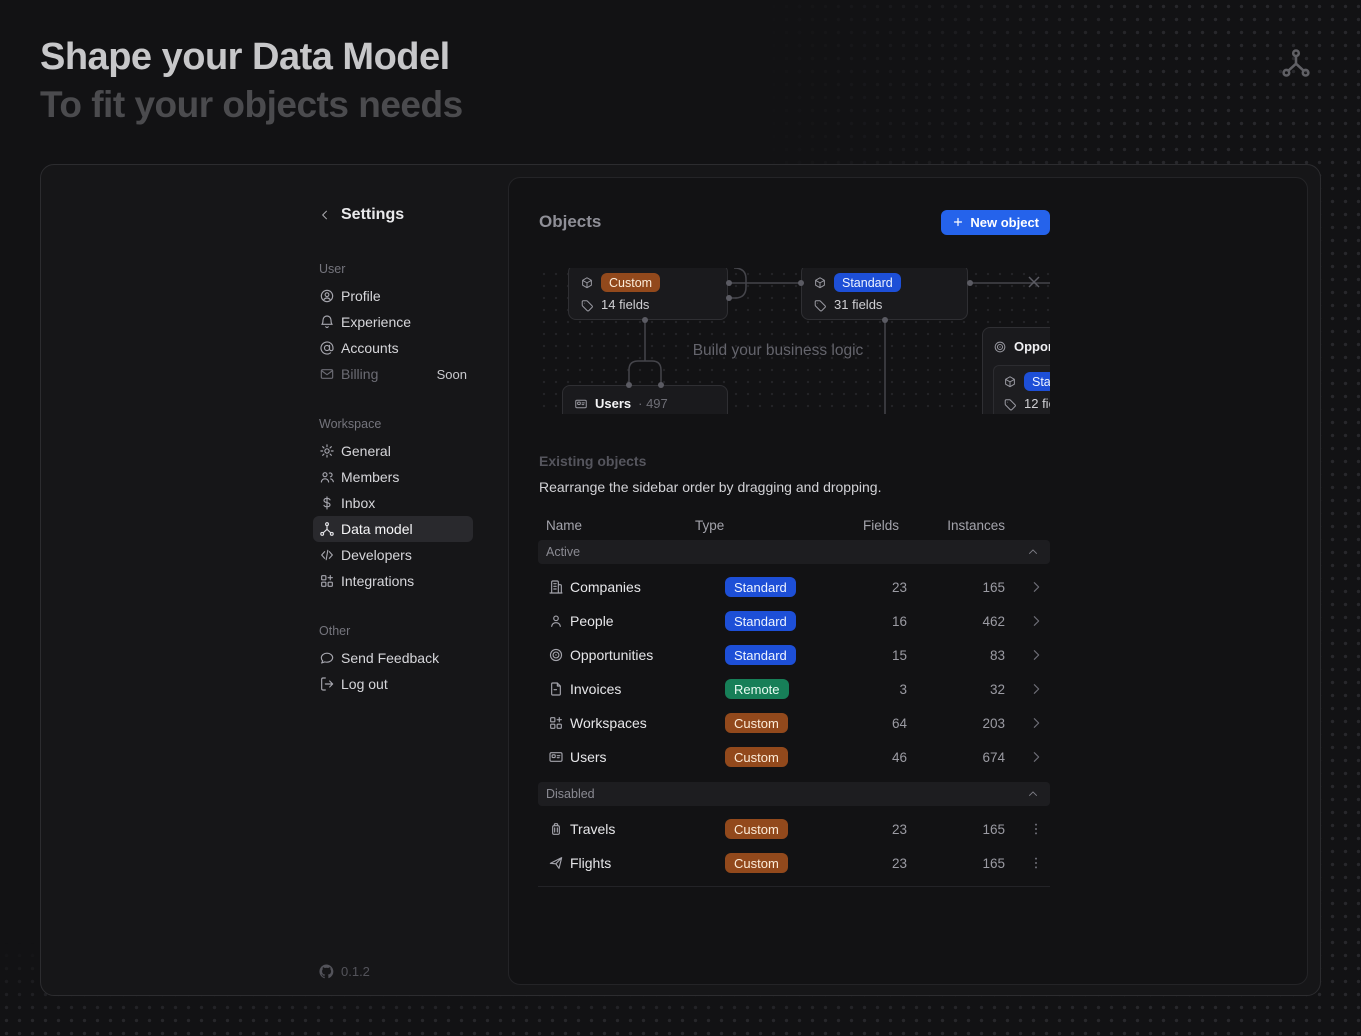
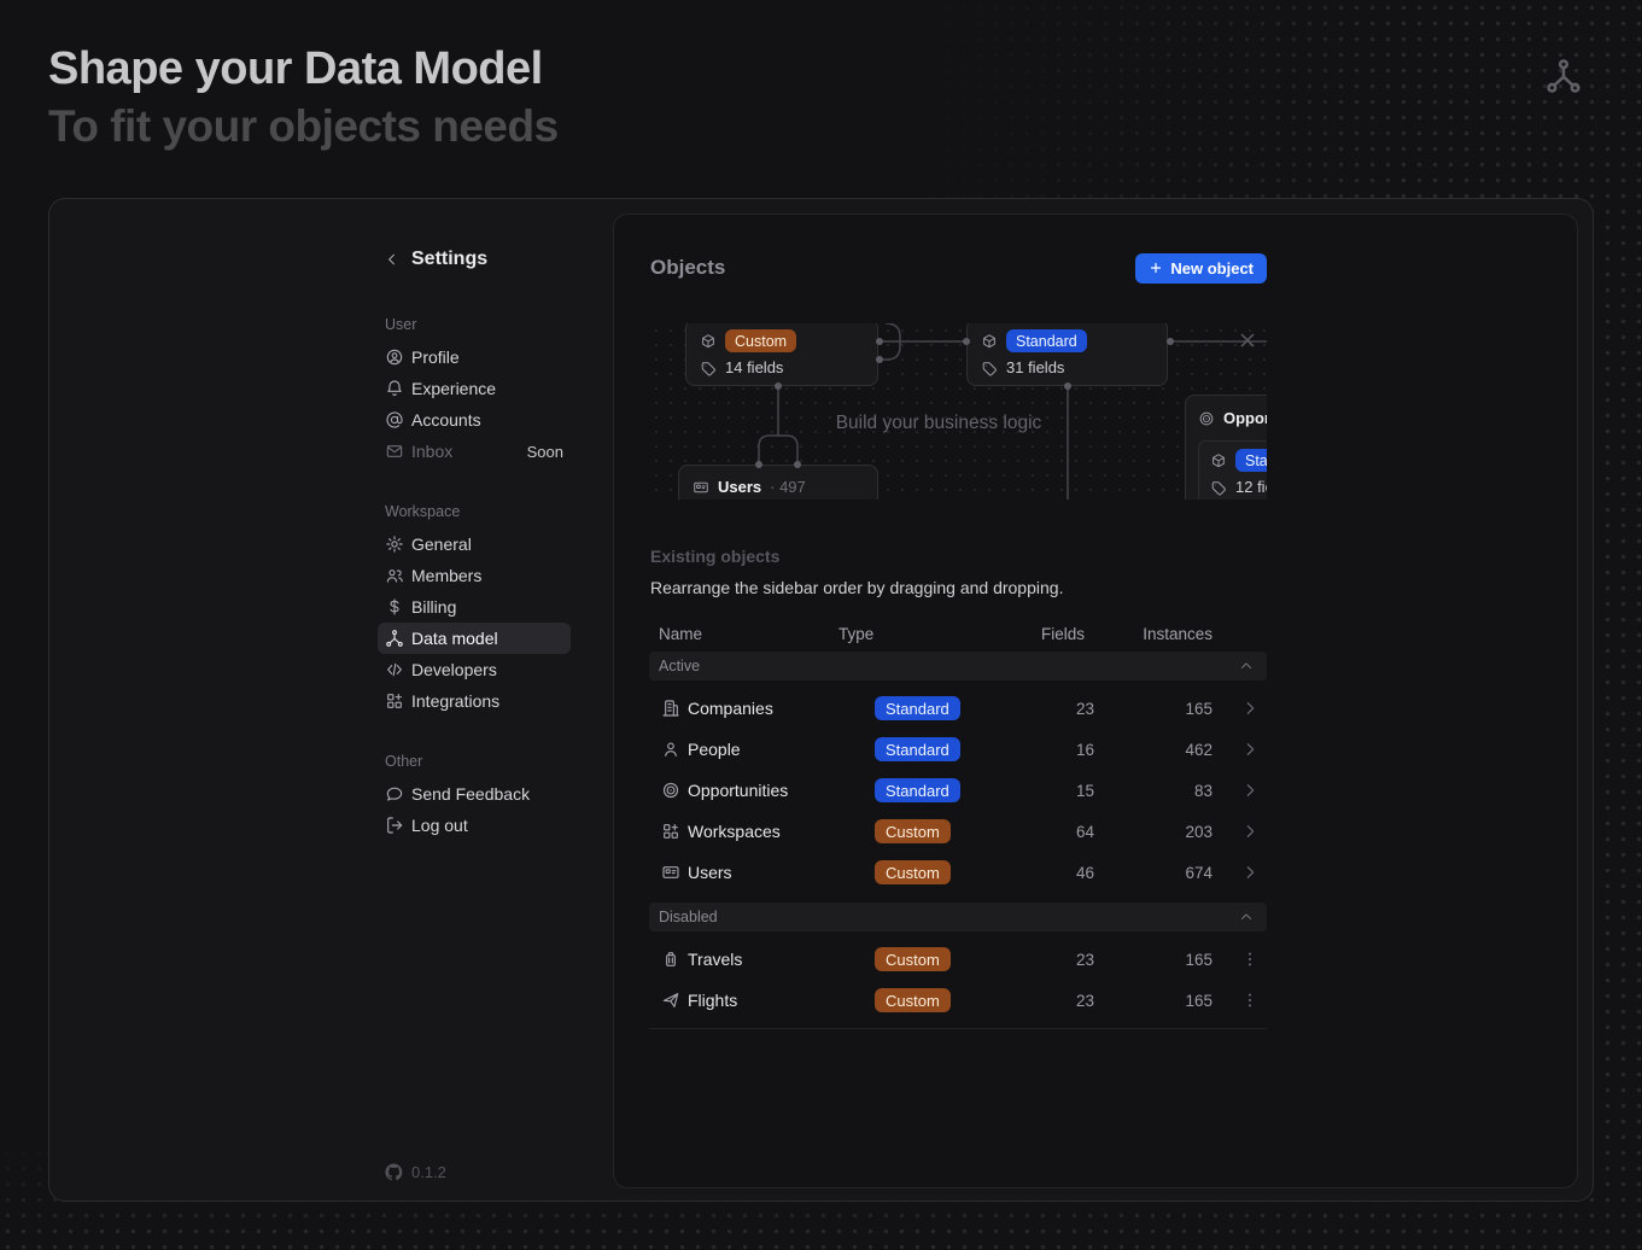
  Shape your Data Model
  To fit your objects needs
  Settings
  User
  Profile
  Experience
  Accounts
- Billing
+ Inbox
  Soon
  Workspace
  General
  Members
- Inbox
+ Billing
  Data model
  Developers
  Integrations
  Other
  Send Feedback
  Log out
  0.1.2
  Objects
  New object
  Build your business logic
  Custom
  14 fields
  Standard
  31 fields
  Users
  · 497
  Existing objects
  Rearrange the sidebar order by dragging and dropping.
  Name
  Type
  Fields
  Instances
  Active
  Companies
  Standard
  23
  165
  People
  Standard
  16
  462
  Opportunities
  Standard
  15
  83
- Invoices
- Remote
- 3
- 32
  Workspaces
  Custom
  64
  203
  Users
  Custom
  46
  674
  Disabled
  Travels
  Custom
  23
  165
  Flights
  Custom
  23
  165
